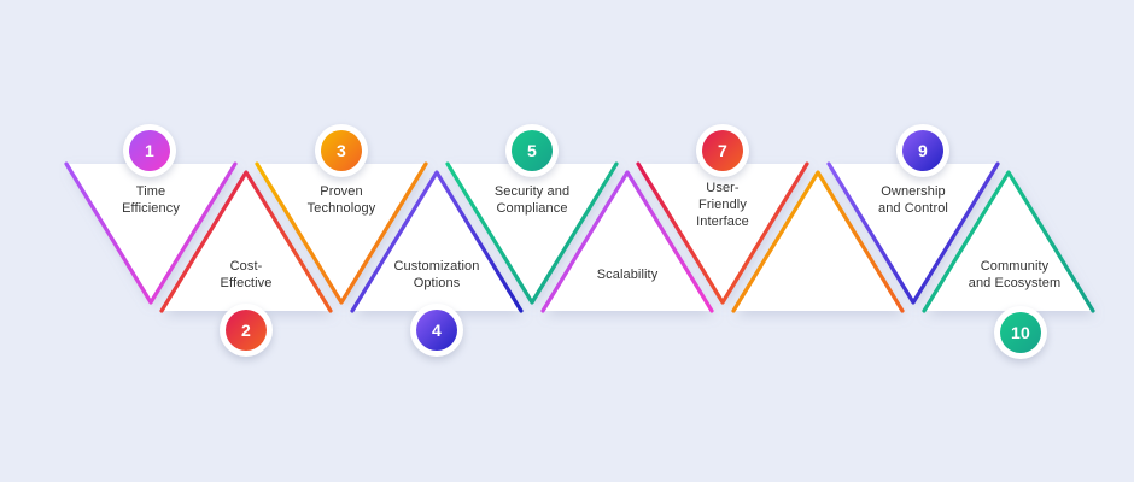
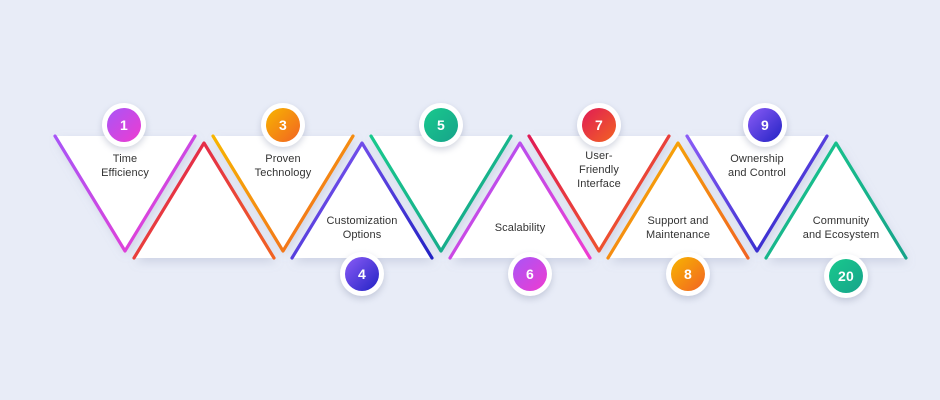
  Time
  Efficiency
  1
- Cost-
- Effective
- 2
  Proven
  Technology
  3
  Customization
  Options
  4
- Security and
- Compliance
  5
  Scalability
+ 6
  User-
  Friendly
  Interface
  7
+ Support and
+ Maintenance
+ 8
  Ownership
  and Control
  9
  Community
  and Ecosystem
- 10
+ 20
